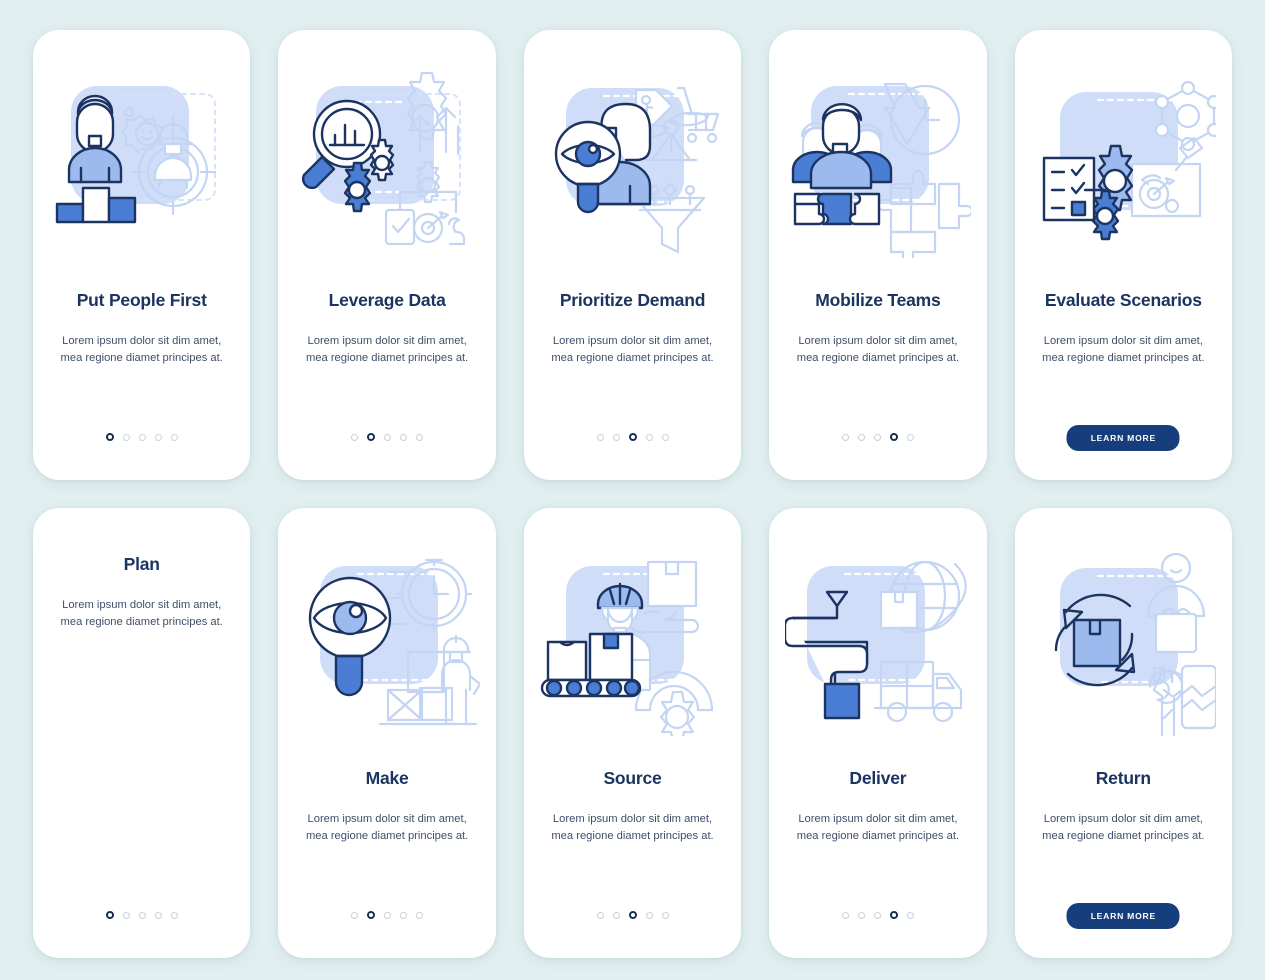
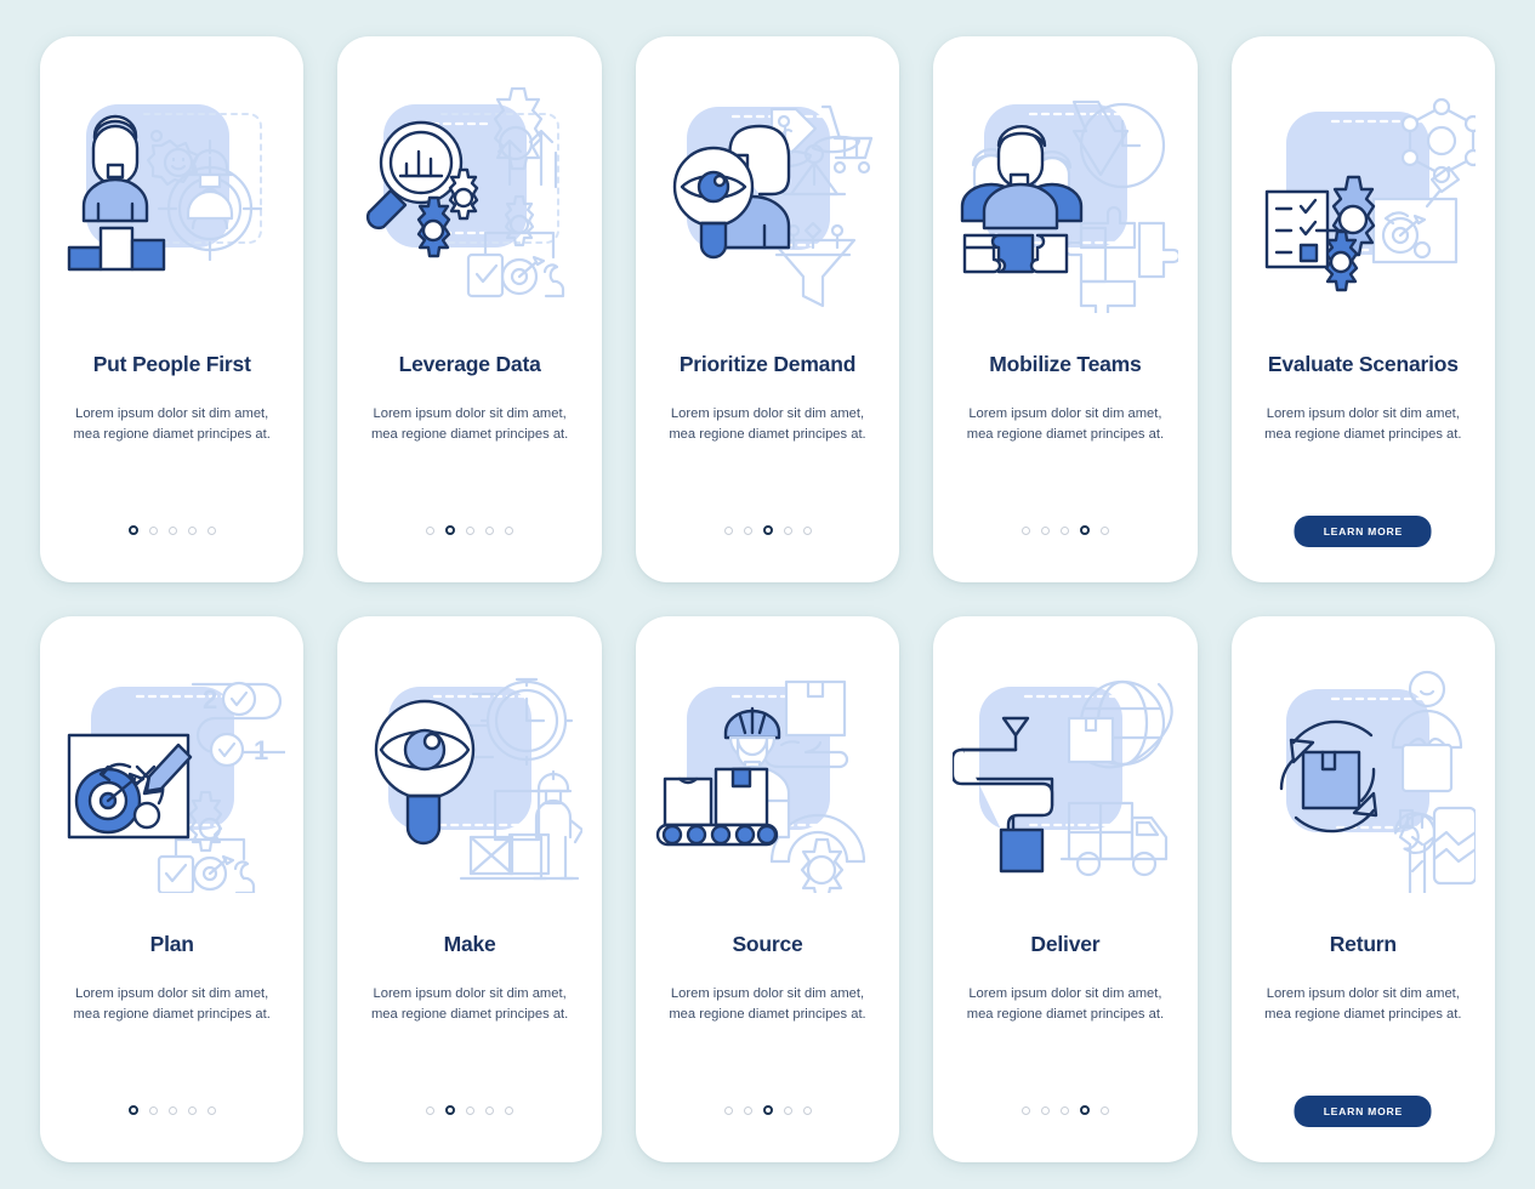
  Put People First
  Lorem ipsum dolor sit dim amet, mea regione diamet principes at.
  Leverage Data
  Lorem ipsum dolor sit dim amet, mea regione diamet principes at.
  Prioritize Demand
  Lorem ipsum dolor sit dim amet, mea regione diamet principes at.
  Mobilize Teams
  Lorem ipsum dolor sit dim amet, mea regione diamet principes at.
  Evaluate Scenarios
  Lorem ipsum dolor sit dim amet, mea regione diamet principes at.
  LEARN MORE
+ 2
+ 1
  Plan
  Lorem ipsum dolor sit dim amet, mea regione diamet principes at.
  Make
  Lorem ipsum dolor sit dim amet, mea regione diamet principes at.
  Source
  Lorem ipsum dolor sit dim amet, mea regione diamet principes at.
  Deliver
  Lorem ipsum dolor sit dim amet, mea regione diamet principes at.
  Return
  Lorem ipsum dolor sit dim amet, mea regione diamet principes at.
  LEARN MORE
